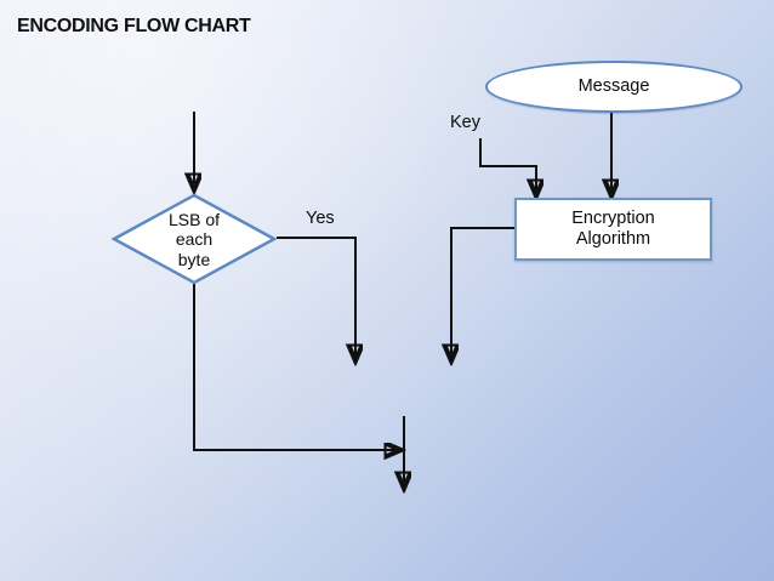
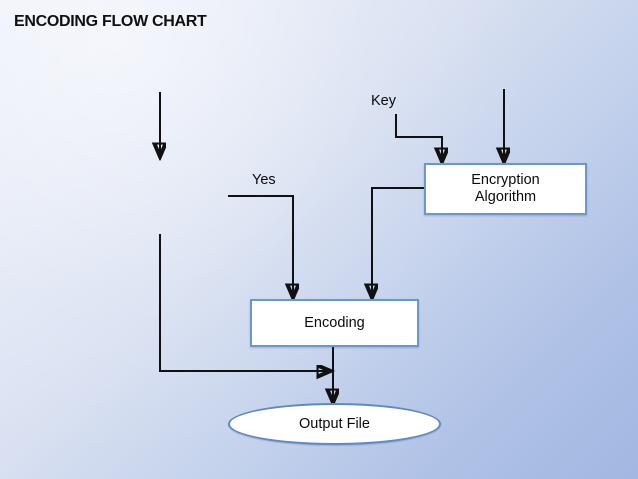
  ENCODING FLOW CHART
- Message
- LSB of
- each
- byte
  Encryption
  Algorithm
+ Encoding
+ Output File
  Yes
  Key
